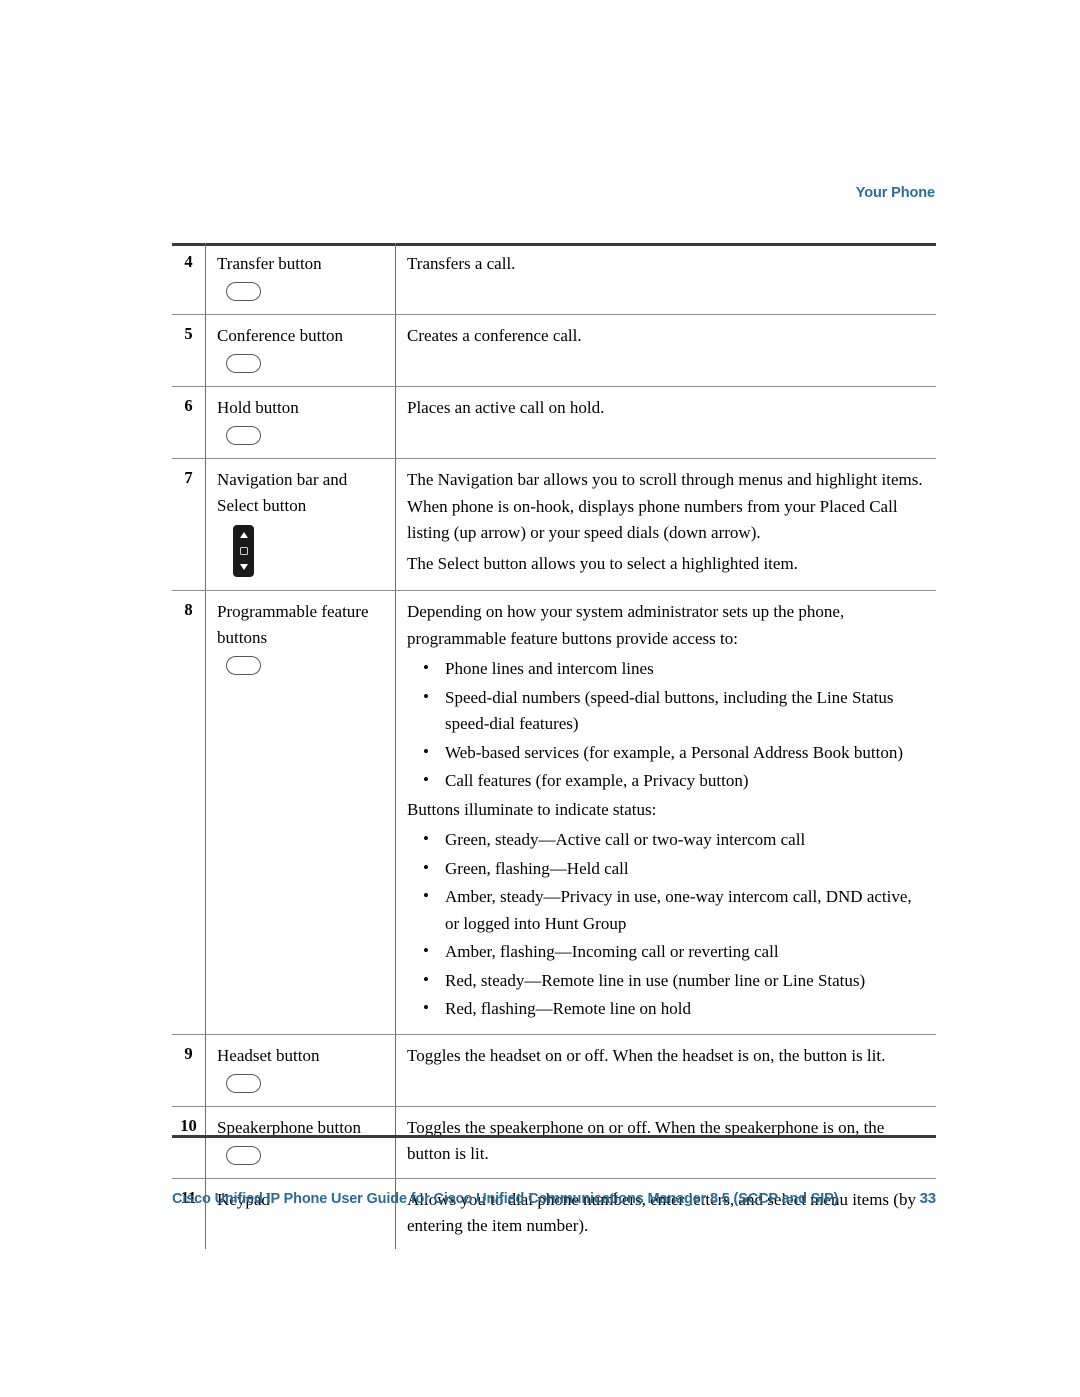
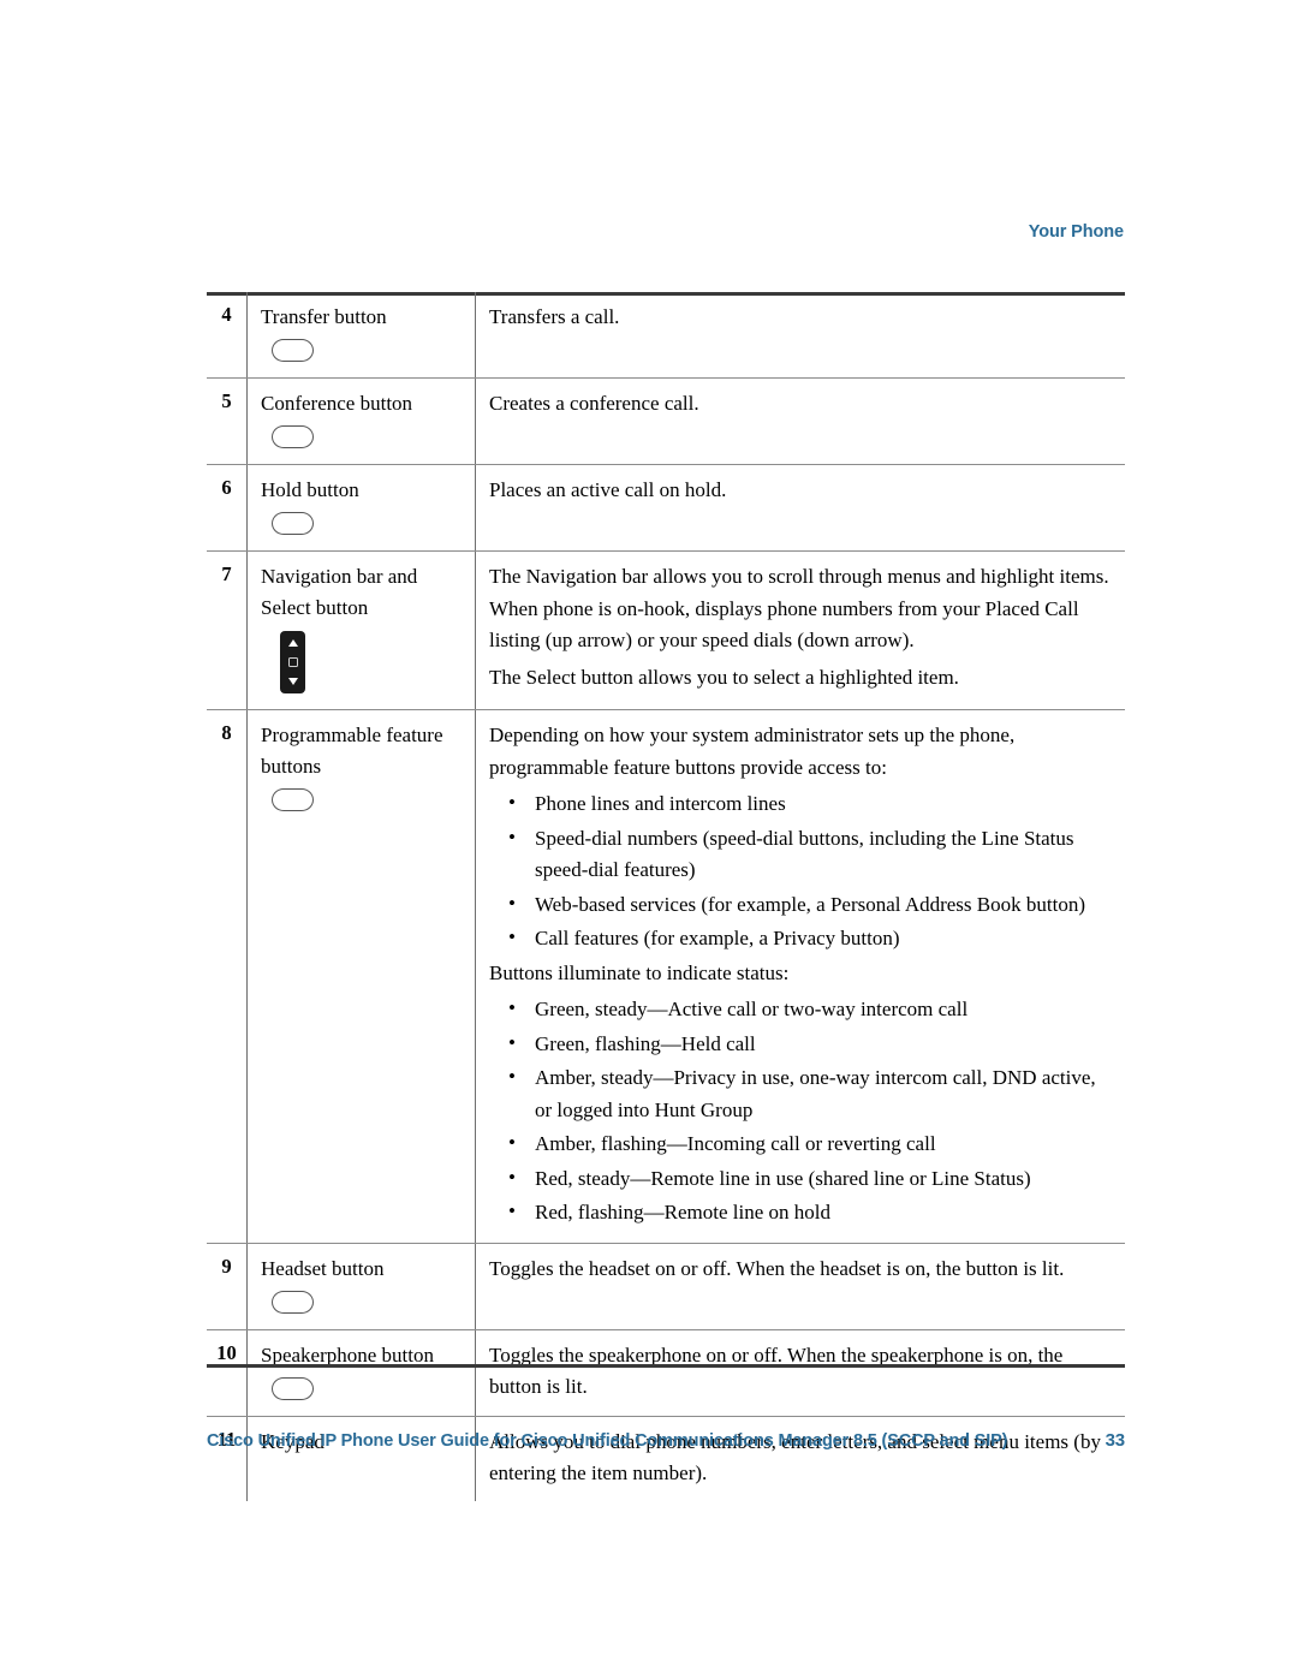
  Your Phone
  4
  Transfer button
  Transfers a call.
  5
  Conference button
  Creates a conference call.
  6
  Hold button
  Places an active call on hold.
  7
  Navigation bar and
  Select button
  The Navigation bar allows you to scroll through menus and highlight items. When phone is on-hook, displays phone numbers from your Placed Call listing (up arrow) or your speed dials (down arrow).
  The Select button allows you to select a highlighted item.
  8
  Programmable feature
  buttons
  Depending on how your system administrator sets up the phone, programmable feature buttons provide access to:
  Phone lines and intercom lines
  Speed-dial numbers (speed-dial buttons, including the Line Status speed-dial features)
  Web-based services (for example, a Personal Address Book button)
  Call features (for example, a Privacy button)
  Buttons illuminate to indicate status:
  Green, steady—Active call or two-way intercom call
  Green, flashing—Held call
  Amber, steady—Privacy in use, one-way intercom call, DND active, or logged into Hunt Group
  Amber, flashing—Incoming call or reverting call
- Red, steady—Remote line in use (number line or Line Status)
+ Red, steady—Remote line in use (shared line or Line Status)
  Red, flashing—Remote line on hold
  9
  Headset button
  Toggles the headset on or off. When the headset is on, the button is lit.
  10
  Speakerphone button
  Toggles the speakerphone on or off. When the speakerphone is on, the button is lit.
  11
  Keypad
  Allows you to dial phone numbers, enter letters, and select menu items (by entering the item number).
  Cisco Unified IP Phone User Guide for Cisco Unified Communications Manager 8.5 (SCCP and SIP)
  33
